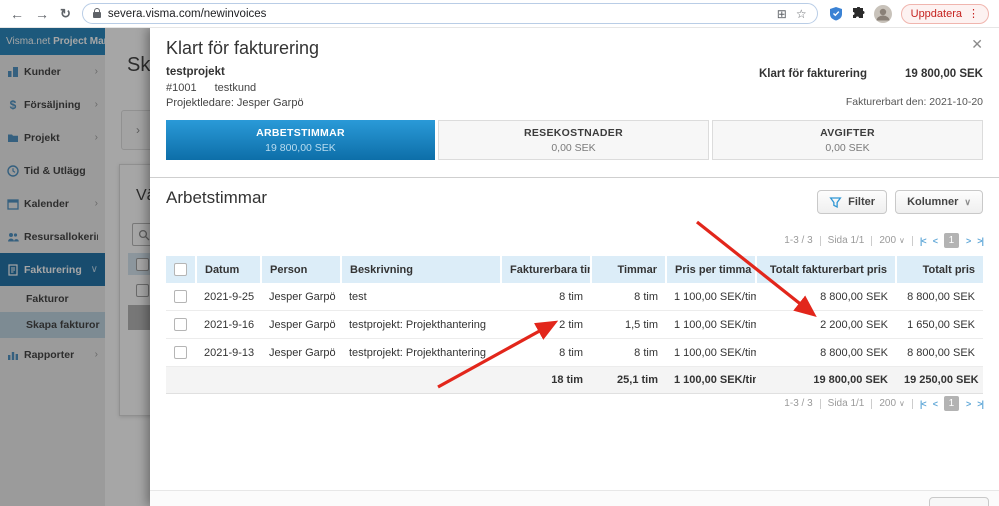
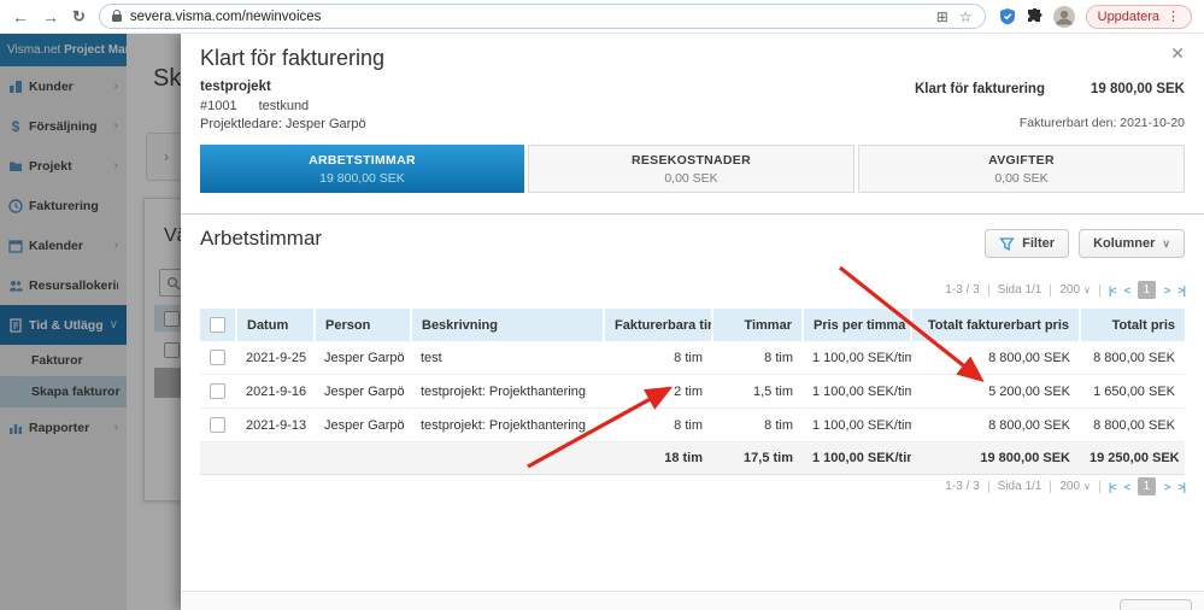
  ←
  →
  ↻
  severa.visma.com/newinvoices
  ⊞
  ☆
  Uppdatera
  ⋮
  Kunder
  ›
  $
  Försäljning
  ›
  Projekt
  ›
- Tid & Utlägg
+ Fakturering
  Kalender
  ›
  Resursallokeri
- Fakturering
+ Tid & Utlägg
  ∨
  Fakturor
  Skapa fakturor
  Rapporter
  ›
  ›
  Klart för fakturering
  ✕
  testprojekt
  #1001
  testkund
  Projektledare: Jesper Garpö
  Klart för fakturering
  19 800,00 SEK
  Fakturerbart den: 2021-10-20
  ARBETSTIMMAR
  19 800,00 SEK
  RESEKOSTNADER
  0,00 SEK
  AVGIFTER
  0,00 SEK
  Arbetstimmar
  Filter
  Kolumner
  ∨
  1-3 / 3
  Sida 1/1
  200
  ∨
  |<
  <
  1
  >
  >|
  	Datum	Person	Beskrivning	Fakturerbara ti	Timmar	Pris per timma	Totalt fakturerbart pris	Totalt pris
  	2021-9-25	Jesper Garpö	test	8 tim	8 tim	1 100,00 SEK/tim	8 800,00 SEK	8 800,00 SEK
- 	2021-9-16	Jesper Garpö	testprojekt: Projekthantering	2 tim	1,5 tim	1 100,00 SEK/tim	2 200,00 SEK	1 650,00 SEK
+ 	2021-9-16	Jesper Garpö	testprojekt: Projekthantering	2 tim	1,5 tim	1 100,00 SEK/tim	5 200,00 SEK	1 650,00 SEK
  	2021-9-13	Jesper Garpö	testprojekt: Projekthantering	8 tim	8 tim	1 100,00 SEK/tim	8 800,00 SEK	8 800,00 SEK
- 				18 tim	25,1 tim	1 100,00 SEK/ti	19 800,00 SEK	19 250,00 SEK
+ 				18 tim	17,5 tim	1 100,00 SEK/ti	19 800,00 SEK	19 250,00 SEK
  1-3 / 3
  Sida 1/1
  200
  ∨
  |<
  <
  1
  >
  >|
